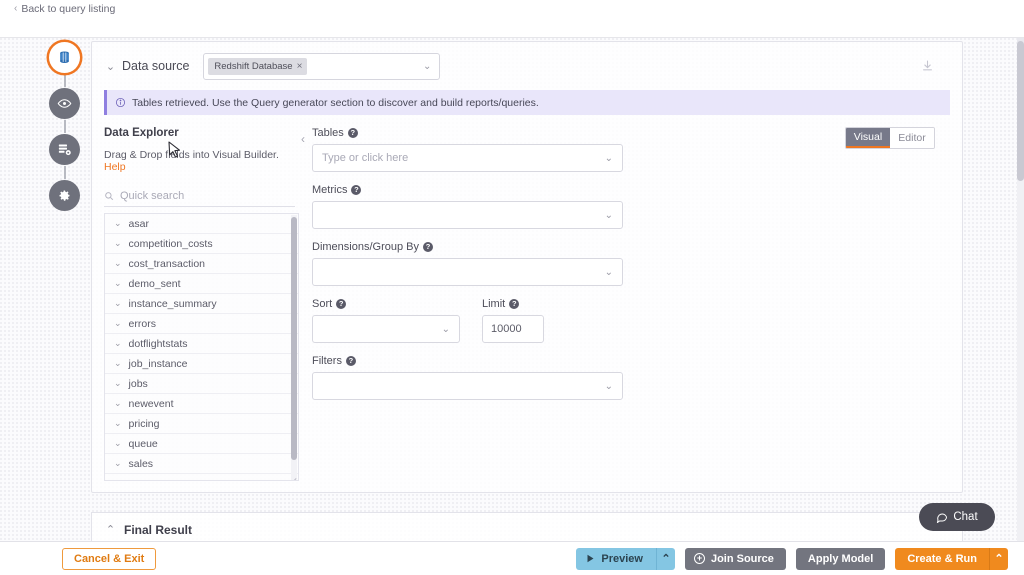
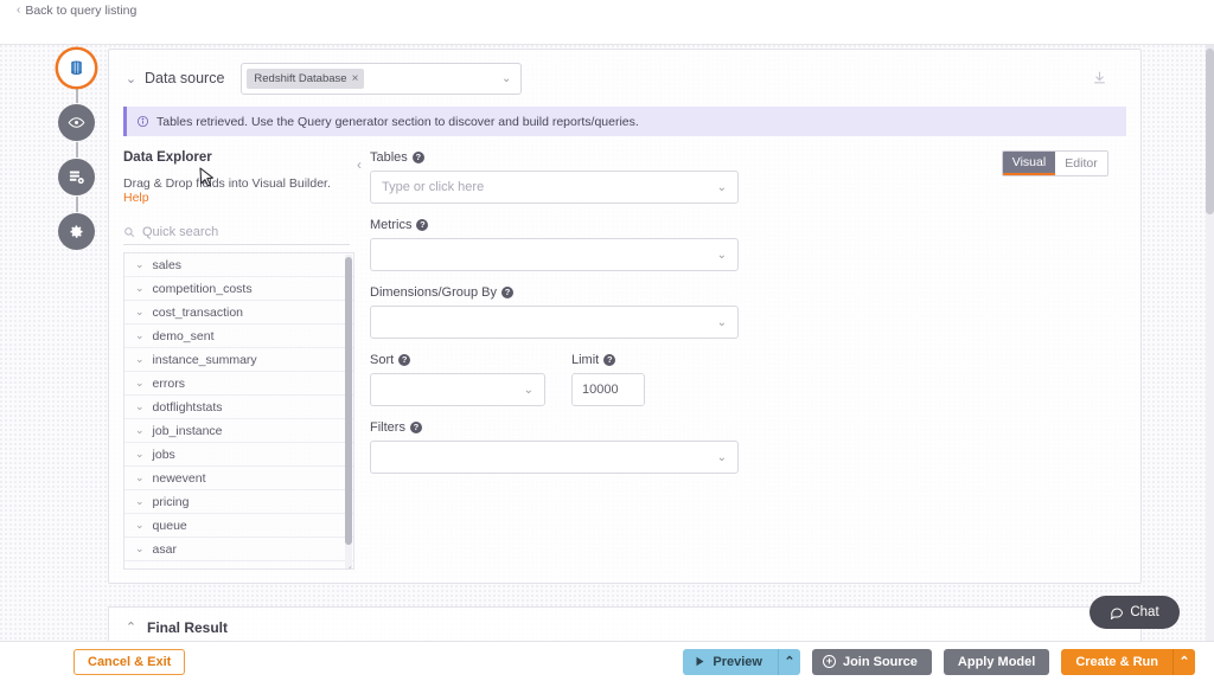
  ‹
  Back to query listing
  ⌄
  Data source
  Redshift Database
  ×
  ⌄
  Tables retrieved. Use the Query generator section to discover and build reports/queries.
  Data Explorer
  Drag & Drop feds into Visual Builder. Help
  Quick search
  ⌄
- asar
+ sales
  ⌄
  competition_costs
  ⌄
  cost_transaction
  ⌄
  demo_sent
  ⌄
  instance_summary
  ⌄
  errors
  ⌄
  dotflightstats
  ⌄
  job_instance
  ⌄
  jobs
  ⌄
  newevent
  ⌄
  pricing
  ⌄
  queue
  ⌄
- sales
+ asar
  ‹
  Visual
  Editor
  Tables
  ?
  Type or click here
  ⌄
  Metrics
  ?
  ⌄
  Dimensions/Group By
  ?
  ⌄
  Sort
  ?
  ⌄
  Limit
  ?
  10000
  Filters
  ?
  ⌄
  ⌃
  Final Result
  Chat
  Cancel & Exit
  Preview
  ⌃
  +
  Join Source
  Apply Model
  Create & Run
  ⌃
